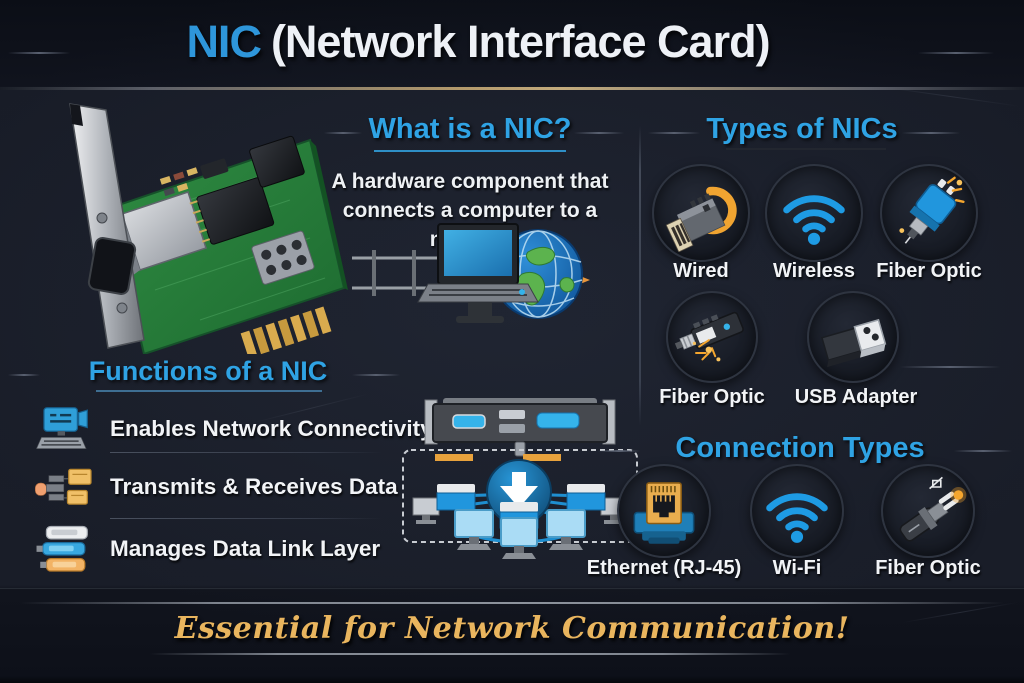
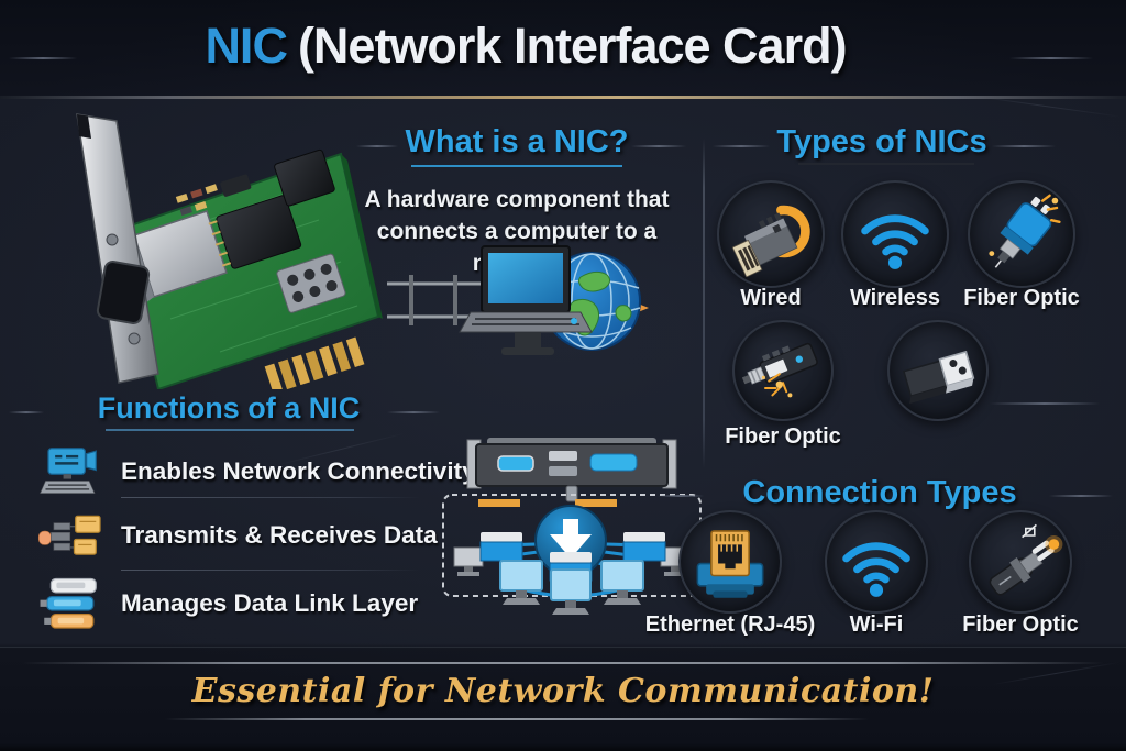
  NIC (Network Interface Card)
  What is a NIC?
  A hardware component that
  connects a computer to a n
  Types of NICs
  Wired
  Wireless
  Fiber Optic
  Fiber Optic
- USB Adapter
  Functions of a NIC
  Enables Network Connectivit
  Transmits & Receives Data
  Manages Data Link Layer
  Connection Types
  Ethernet (RJ-45)
  Wi-Fi
  Fiber Optic
  Essential for Network Communication!
